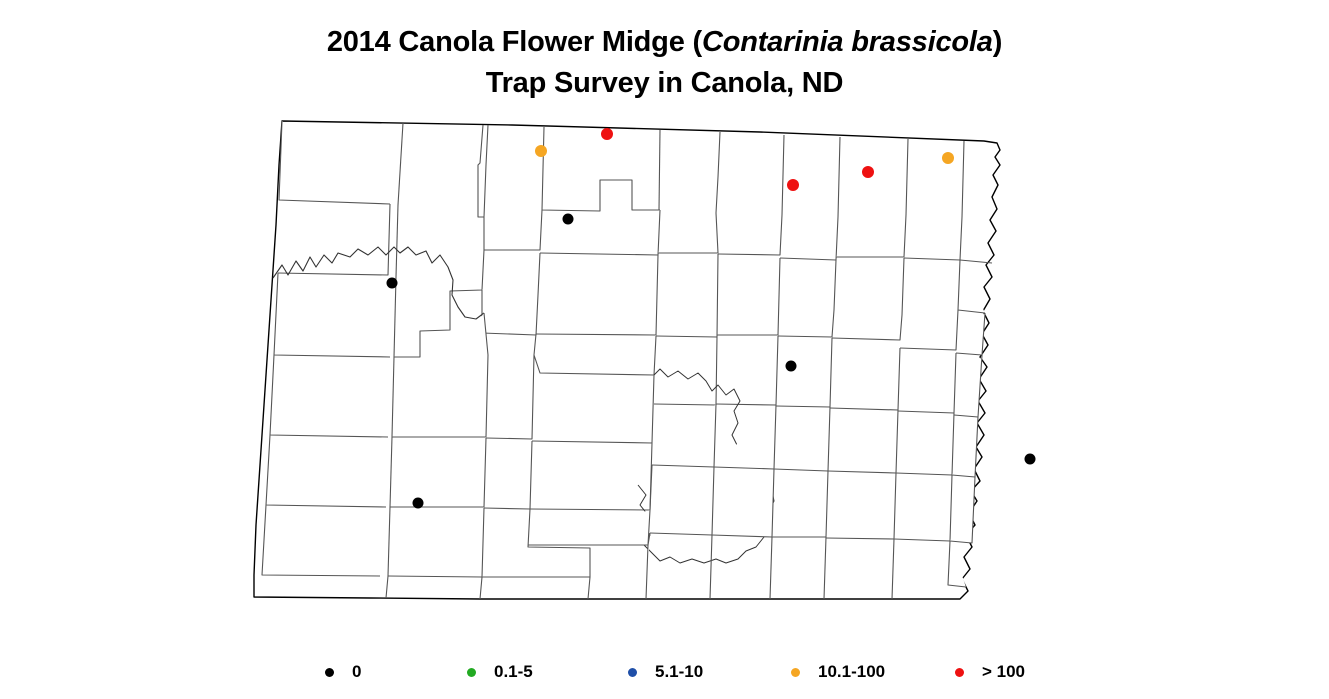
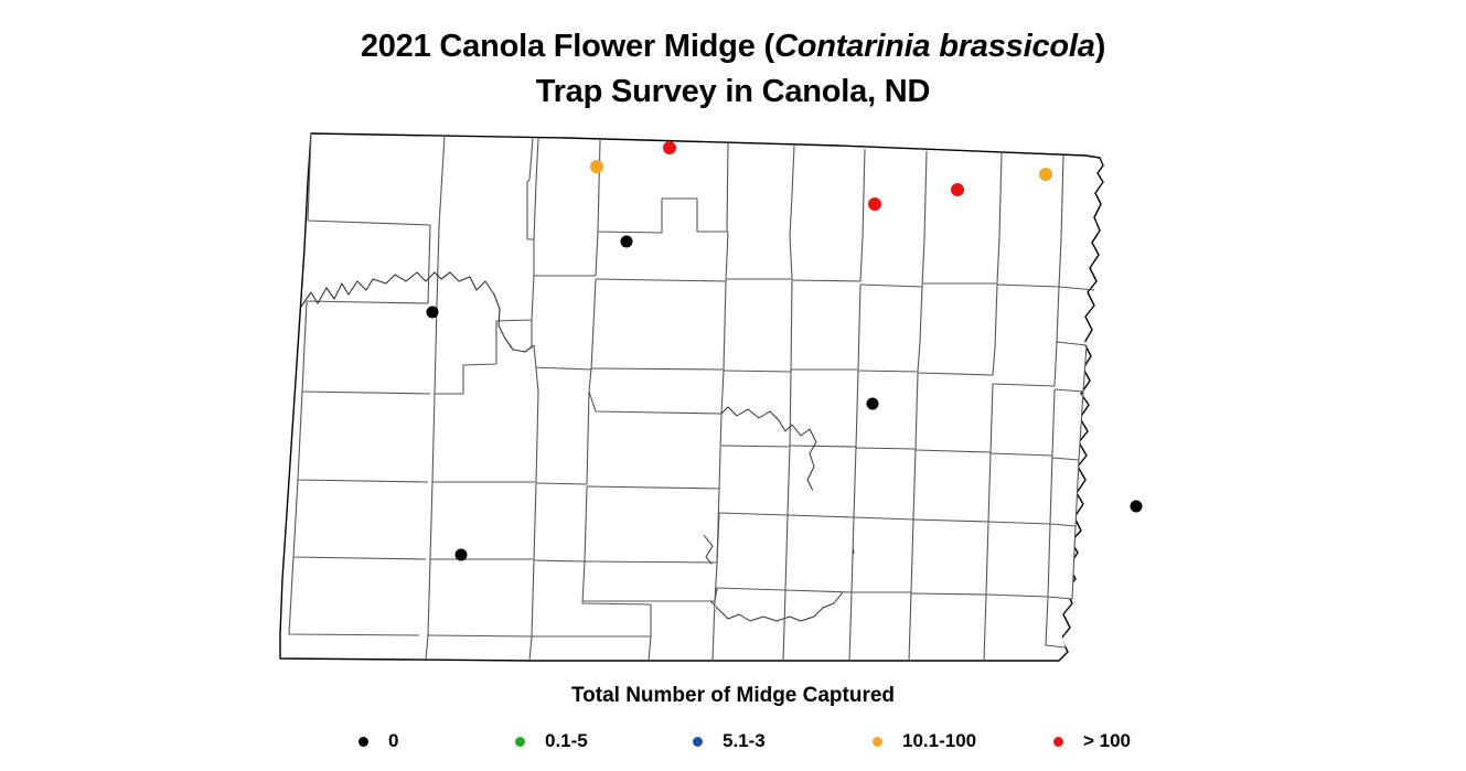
- 2014 Canola Flower Midge (Contarinia brassicola)
+ 2021 Canola Flower Midge (Contarinia brassicola)
  Trap Survey in Canola, ND
+ Total Number of Midge Captured
  0
  0.1-5
- 5.1-10
+ 5.1-3
  10.1-100
  > 100
